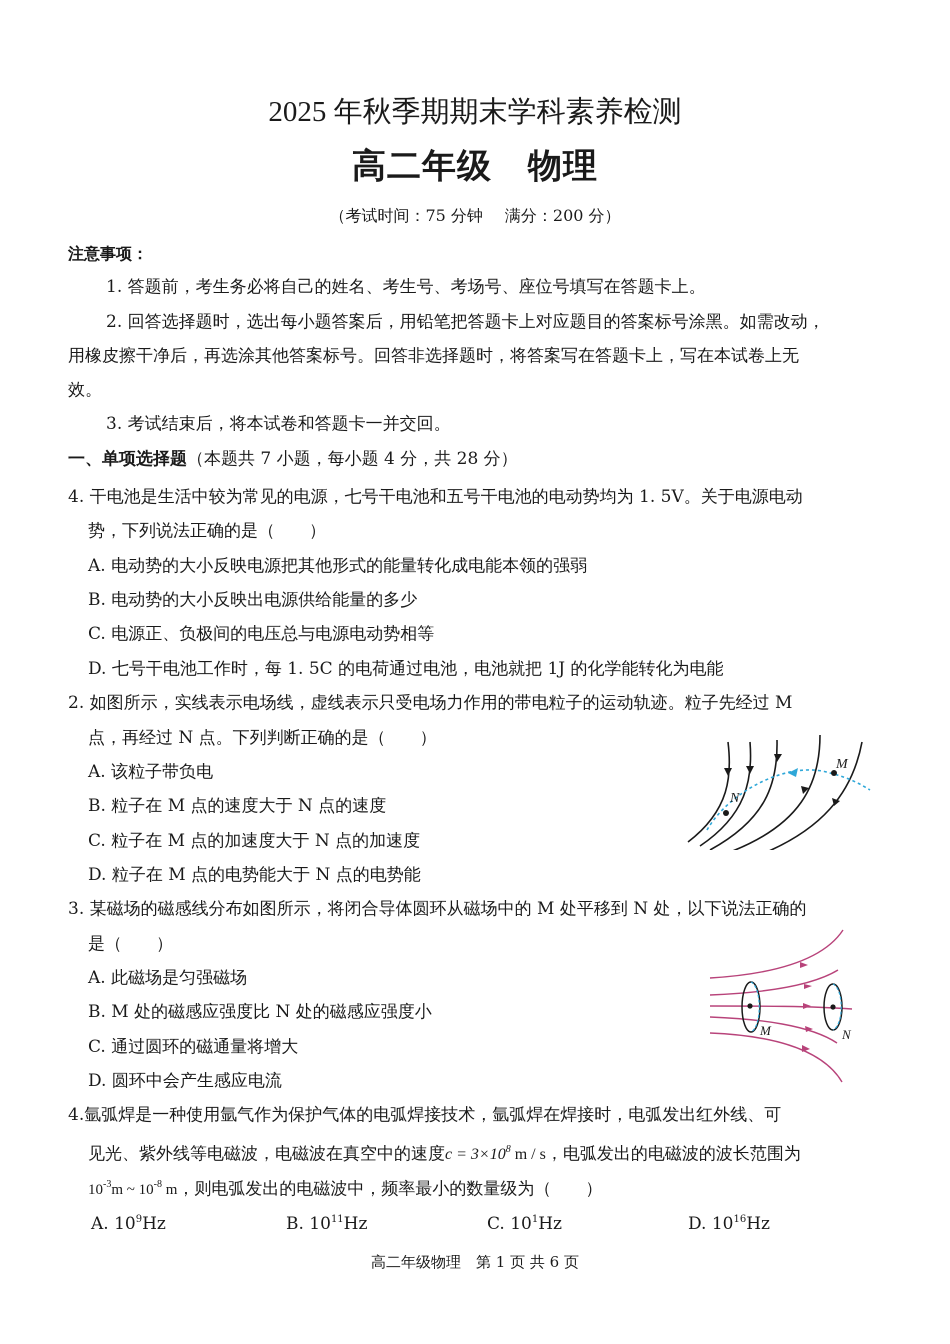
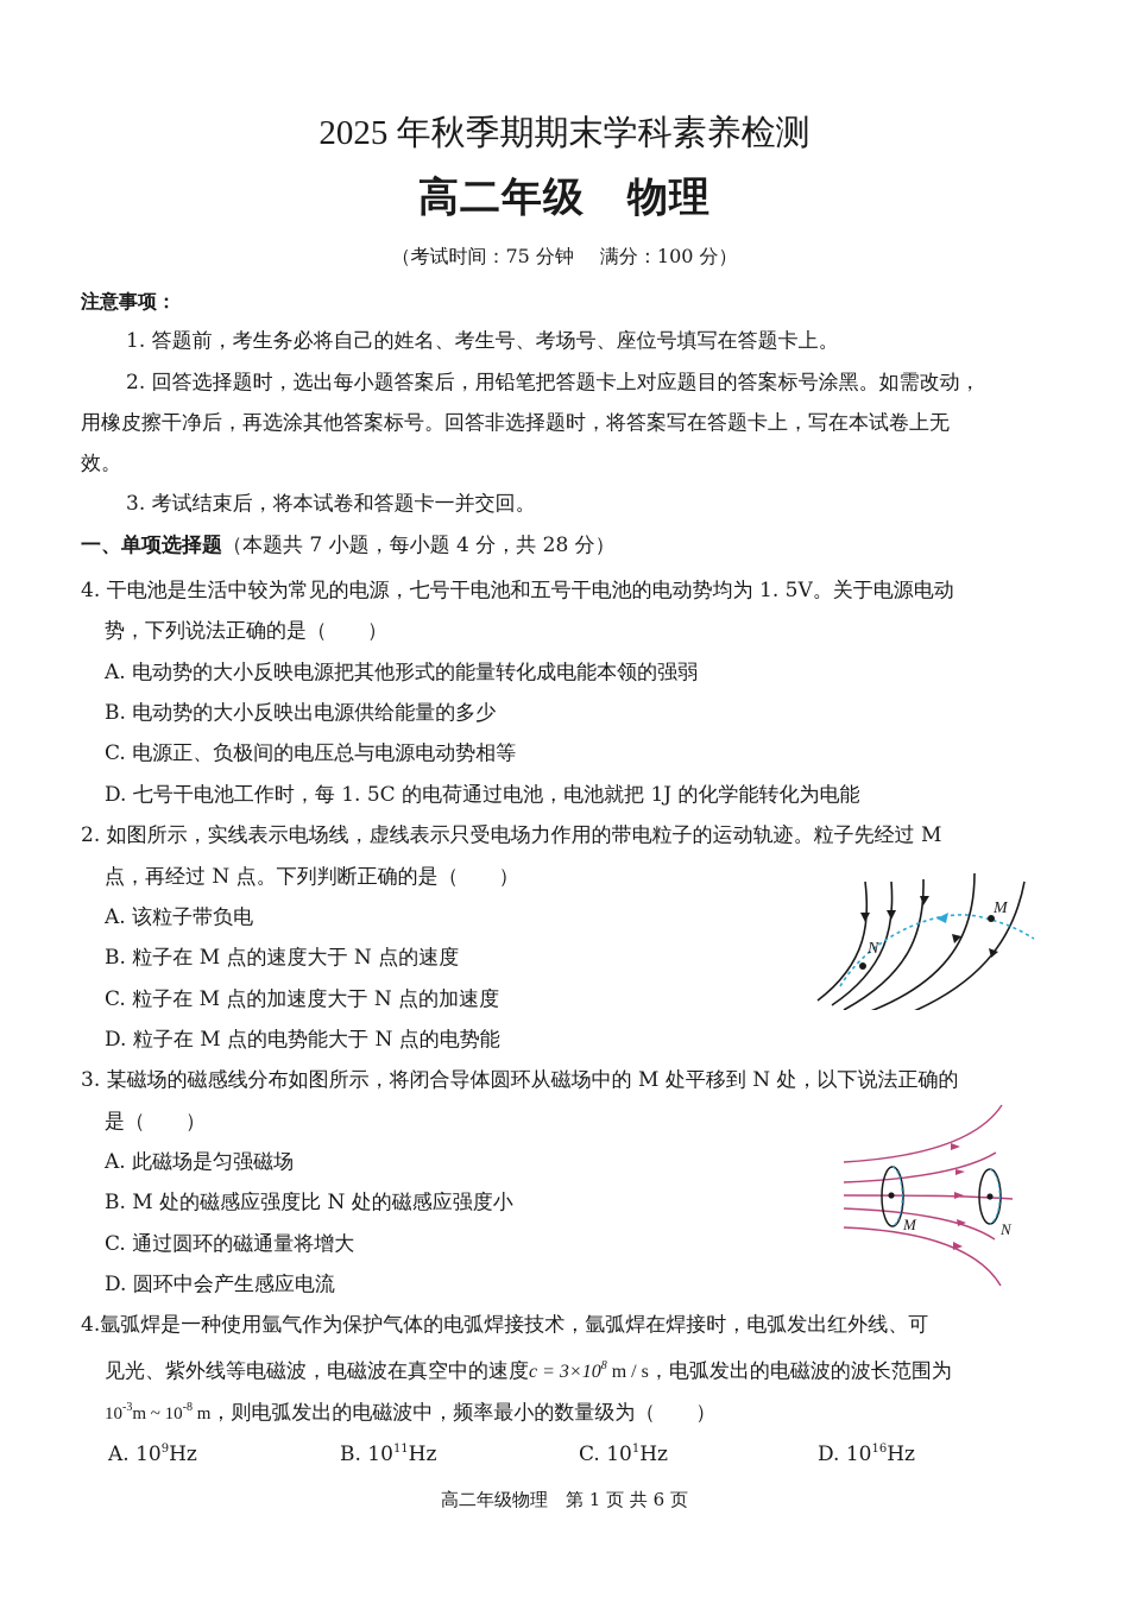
  2025 年秋季期期末学科素养检测
  高二年级 物理
- （考试时间：75 分钟 满分：200 分）
+ （考试时间：75 分钟 满分：100 分）
  注意事项：
  1. 答题前，考生务必将自己的姓名、考生号、考场号、座位号填写在答题卡上。
  2. 回答选择题时，选出每小题答案后，用铅笔把答题卡上对应题目的答案标号涂黑。如需改动，
  用橡皮擦干净后，再选涂其他答案标号。回答非选择题时，将答案写在答题卡上，写在本试卷上无
  效。
  3. 考试结束后，将本试卷和答题卡一并交回。
  一、单项选择题（本题共 7 小题，每小题 4 分，共 28 分）
  4. 干电池是生活中较为常见的电源，七号干电池和五号干电池的电动势均为 1. 5V。关于电源电动
  势，下列说法正确的是（ ）
  A. 电动势的大小反映电源把其他形式的能量转化成电能本领的强弱
  B. 电动势的大小反映出电源供给能量的多少
  C. 电源正、负极间的电压总与电源电动势相等
  D. 七号干电池工作时，每 1. 5C 的电荷通过电池，电池就把 1J 的化学能转化为电能
  2. 如图所示，实线表示电场线，虚线表示只受电场力作用的带电粒子的运动轨迹。粒子先经过 M
  点，再经过 N 点。下列判断正确的是（ ）
  A. 该粒子带负电
  B. 粒子在 M 点的速度大于 N 点的速度
  C. 粒子在 M 点的加速度大于 N 点的加速度
  D. 粒子在 M 点的电势能大于 N 点的电势能
  M
  N
  3. 某磁场的磁感线分布如图所示，将闭合导体圆环从磁场中的 M 处平移到 N 处，以下说法正确的
  是（ ）
  A. 此磁场是匀强磁场
  B. M 处的磁感应强度比 N 处的磁感应强度小
  C. 通过圆环的磁通量将增大
  D. 圆环中会产生感应电流
  M
  N
  4.氩弧焊是一种使用氩气作为保护气体的电弧焊接技术，氩弧焊在焊接时，电弧发出红外线、可
  见光、紫外线等电磁波，电磁波在真空中的速度c = 3×108 m / s，电弧发出的电磁波的波长范围为
  10-3m ~ 10-8 m，则电弧发出的电磁波中，频率最小的数量级为（ ）
  A. 109Hz
  B. 1011Hz
  C. 101Hz
  D. 1016Hz
  高二年级物理 第 1 页 共 6 页
